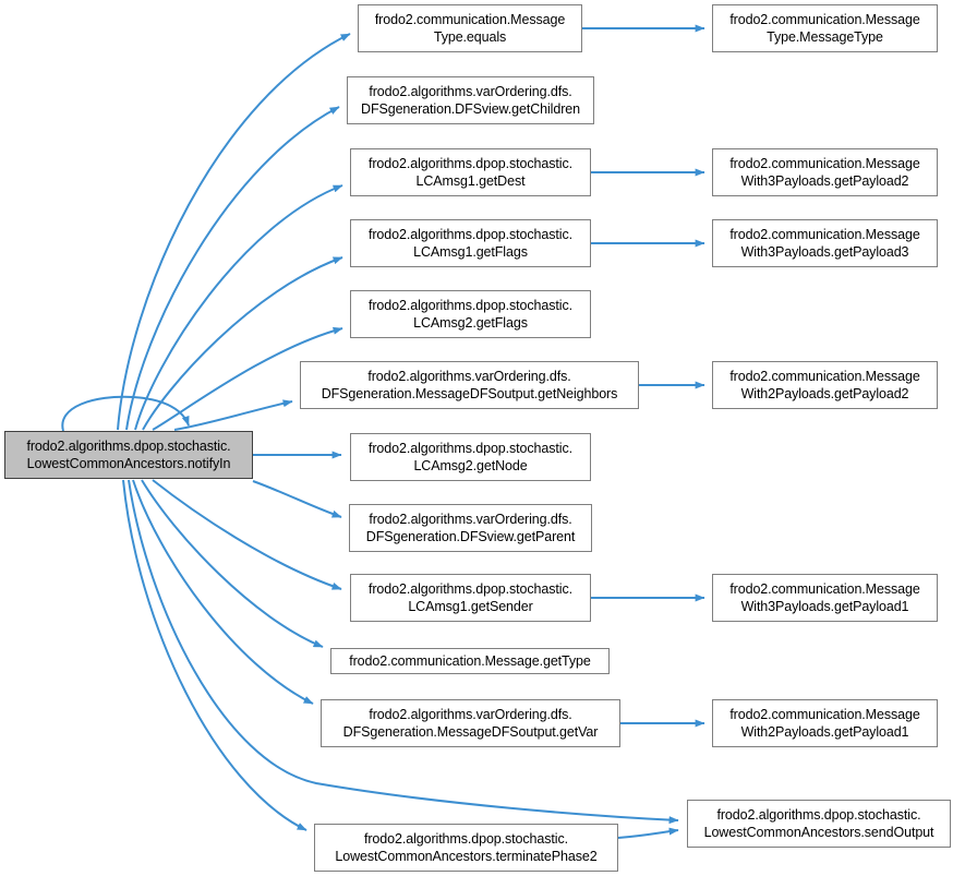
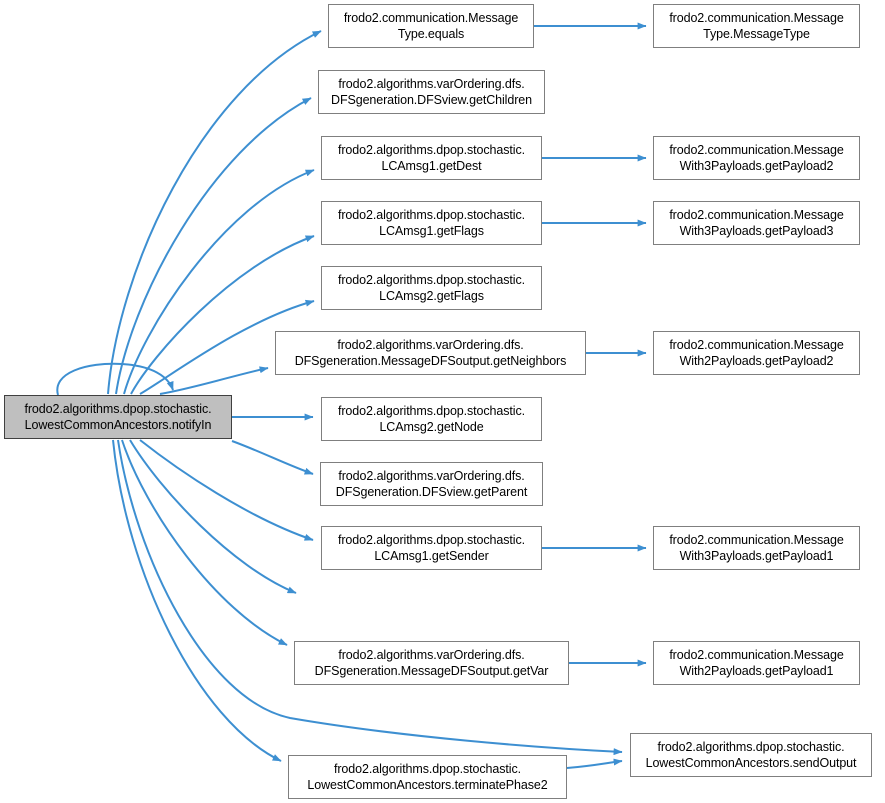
  frodo2.algorithms.dpop.stochastic.
  LowestCommonAncestors.notifyIn
  frodo2.communication.Message
  Type.equals
  frodo2.communication.Message
  Type.MessageType
  frodo2.algorithms.varOrdering.dfs.
  DFSgeneration.DFSview.getChildren
  frodo2.algorithms.dpop.stochastic.
  LCAmsg1.getDest
  frodo2.communication.Message
  With3Payloads.getPayload2
  frodo2.algorithms.dpop.stochastic.
  LCAmsg1.getFlags
  frodo2.communication.Message
  With3Payloads.getPayload3
  frodo2.algorithms.dpop.stochastic.
  LCAmsg2.getFlags
  frodo2.algorithms.varOrdering.dfs.
  DFSgeneration.MessageDFSoutput.getNeighbors
  frodo2.communication.Message
  With2Payloads.getPayload2
  frodo2.algorithms.dpop.stochastic.
  LCAmsg2.getNode
  frodo2.algorithms.varOrdering.dfs.
  DFSgeneration.DFSview.getParent
  frodo2.algorithms.dpop.stochastic.
  LCAmsg1.getSender
  frodo2.communication.Message
  With3Payloads.getPayload1
- frodo2.communication.Message.getType
  frodo2.algorithms.varOrdering.dfs.
  DFSgeneration.MessageDFSoutput.getVar
  frodo2.communication.Message
  With2Payloads.getPayload1
  frodo2.algorithms.dpop.stochastic.
  LowestCommonAncestors.sendOutput
  frodo2.algorithms.dpop.stochastic.
  LowestCommonAncestors.terminatePhase2
